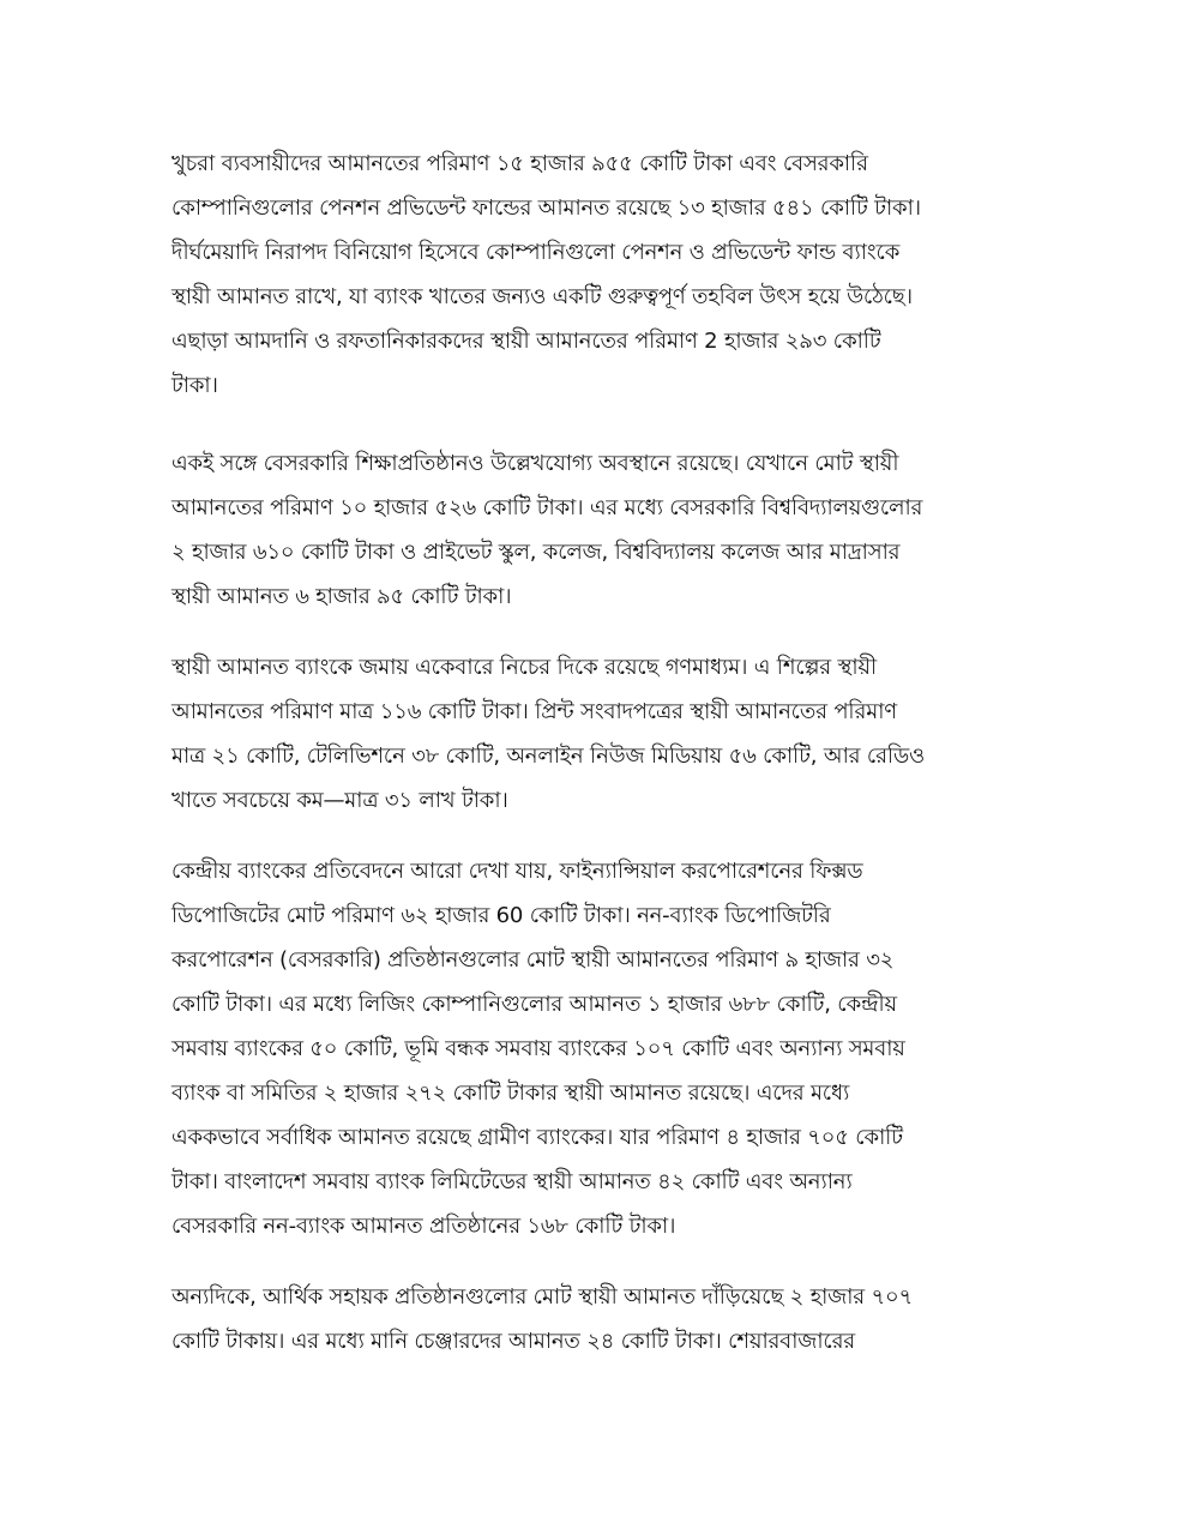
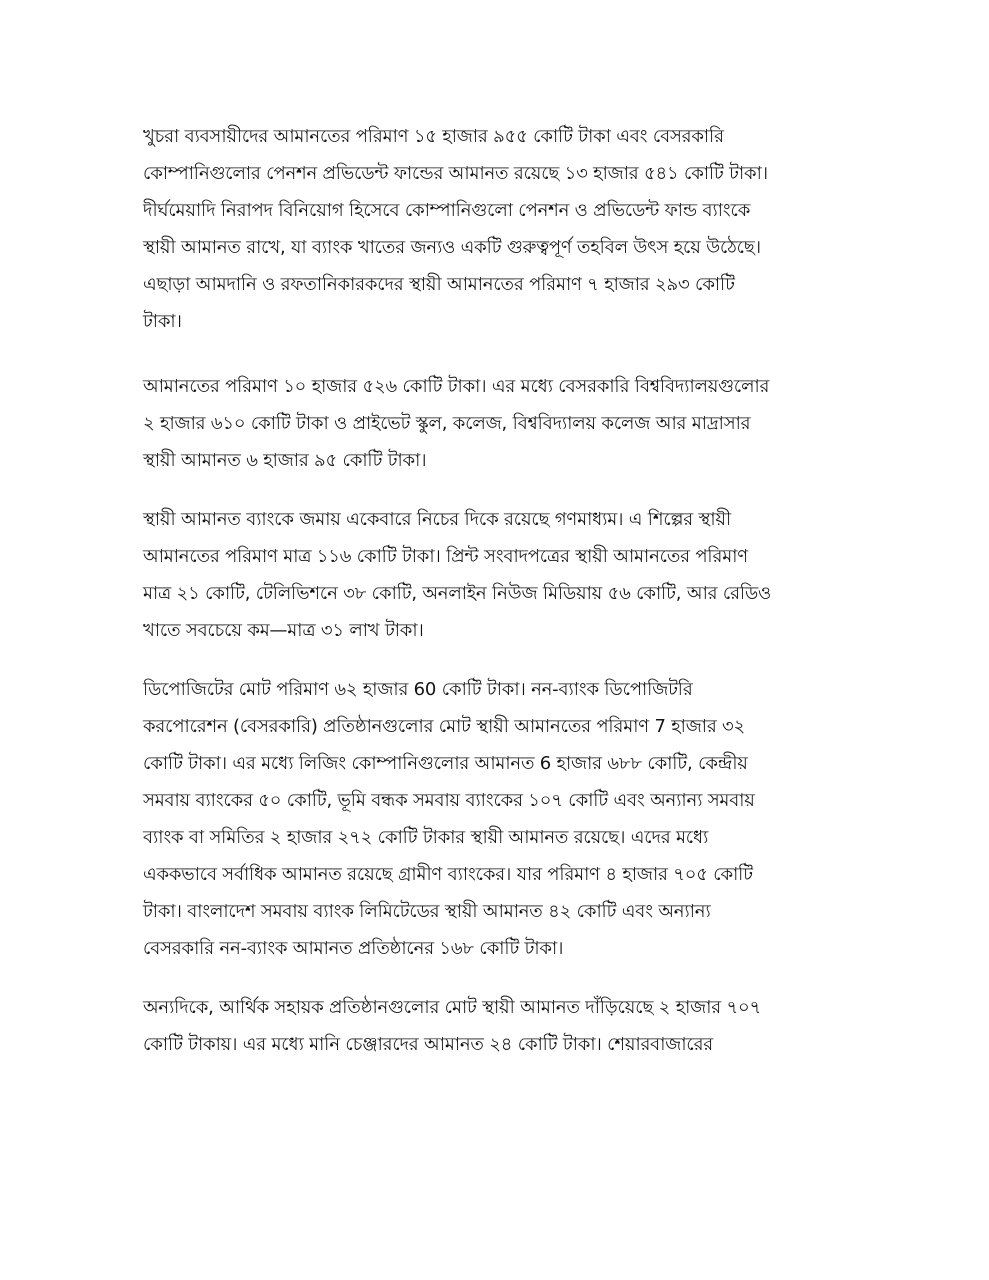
  খুচরা ব্যবসায়ীদের আমানতের পরিমাণ ১৫ হাজার ৯৫৫ কোটি টাকা এবং বেসরকারি
  কোম্পানিগুলোর পেনশন প্রভিডেন্ট ফান্ডের আমানত রয়েছে ১৩ হাজার ৫৪১ কোটি টাকা।
  দীর্ঘমেয়াদি নিরাপদ বিনিয়োগ হিসেবে কোম্পানিগুলো পেনশন ও প্রভিডেন্ট ফান্ড ব্যাংকে
  স্থায়ী আমানত রাখে, যা ব্যাংক খাতের জন্যও একটি গুরুত্বপূর্ণ তহবিল উৎস হয়ে উঠেছে।
- এছাড়া আমদানি ও রফতানিকারকদের স্থায়ী আমানতের পরিমাণ 2 হাজার ২৯৩ কোটি
+ এছাড়া আমদানি ও রফতানিকারকদের স্থায়ী আমানতের পরিমাণ ৭ হাজার ২৯৩ কোটি
  টাকা।
- একই সঙ্গে বেসরকারি শিক্ষাপ্রতিষ্ঠানও উল্লেখযোগ্য অবস্থানে রয়েছে। যেখানে মোট স্থায়ী
  আমানতের পরিমাণ ১০ হাজার ৫২৬ কোটি টাকা। এর মধ্যে বেসরকারি বিশ্ববিদ্যালয়গুলোর
  ২ হাজার ৬১০ কোটি টাকা ও প্রাইভেট স্কুল, কলেজ, বিশ্ববিদ্যালয় কলেজ আর মাদ্রাসার
  স্থায়ী আমানত ৬ হাজার ৯৫ কোটি টাকা।
  স্থায়ী আমানত ব্যাংকে জমায় একেবারে নিচের দিকে রয়েছে গণমাধ্যম। এ শিল্পের স্থায়ী
  আমানতের পরিমাণ মাত্র ১১৬ কোটি টাকা। প্রিন্ট সংবাদপত্রের স্থায়ী আমানতের পরিমাণ
  মাত্র ২১ কোটি, টেলিভিশনে ৩৮ কোটি, অনলাইন নিউজ মিডিয়ায় ৫৬ কোটি, আর রেডিও
  খাতে সবচেয়ে কম—মাত্র ৩১ লাখ টাকা।
- কেন্দ্রীয় ব্যাংকের প্রতিবেদনে আরো দেখা যায়, ফাইন্যান্সিয়াল করপোরেশনের ফিক্সড
  ডিপোজিটের মোট পরিমাণ ৬২ হাজার 60 কোটি টাকা। নন-ব্যাংক ডিপোজিটরি
- করপোরেশন (বেসরকারি) প্রতিষ্ঠানগুলোর মোট স্থায়ী আমানতের পরিমাণ ৯ হাজার ৩২
+ করপোরেশন (বেসরকারি) প্রতিষ্ঠানগুলোর মোট স্থায়ী আমানতের পরিমাণ 7 হাজার ৩২
- কোটি টাকা। এর মধ্যে লিজিং কোম্পানিগুলোর আমানত ১ হাজার ৬৮৮ কোটি, কেন্দ্রীয়
+ কোটি টাকা। এর মধ্যে লিজিং কোম্পানিগুলোর আমানত 6 হাজার ৬৮৮ কোটি, কেন্দ্রীয়
  সমবায় ব্যাংকের ৫০ কোটি, ভূমি বন্ধক সমবায় ব্যাংকের ১০৭ কোটি এবং অন্যান্য সমবায়
  ব্যাংক বা সমিতির ২ হাজার ২৭২ কোটি টাকার স্থায়ী আমানত রয়েছে। এদের মধ্যে
  এককভাবে সর্বাধিক আমানত রয়েছে গ্রামীণ ব্যাংকের। যার পরিমাণ ৪ হাজার ৭০৫ কোটি
  টাকা। বাংলাদেশ সমবায় ব্যাংক লিমিটেডের স্থায়ী আমানত ৪২ কোটি এবং অন্যান্য
  বেসরকারি নন-ব্যাংক আমানত প্রতিষ্ঠানের ১৬৮ কোটি টাকা।
  অন্যদিকে, আর্থিক সহায়ক প্রতিষ্ঠানগুলোর মোট স্থায়ী আমানত দাঁড়িয়েছে ২ হাজার ৭০৭
  কোটি টাকায়। এর মধ্যে মানি চেঞ্জারদের আমানত ২৪ কোটি টাকা। শেয়ারবাজারের
